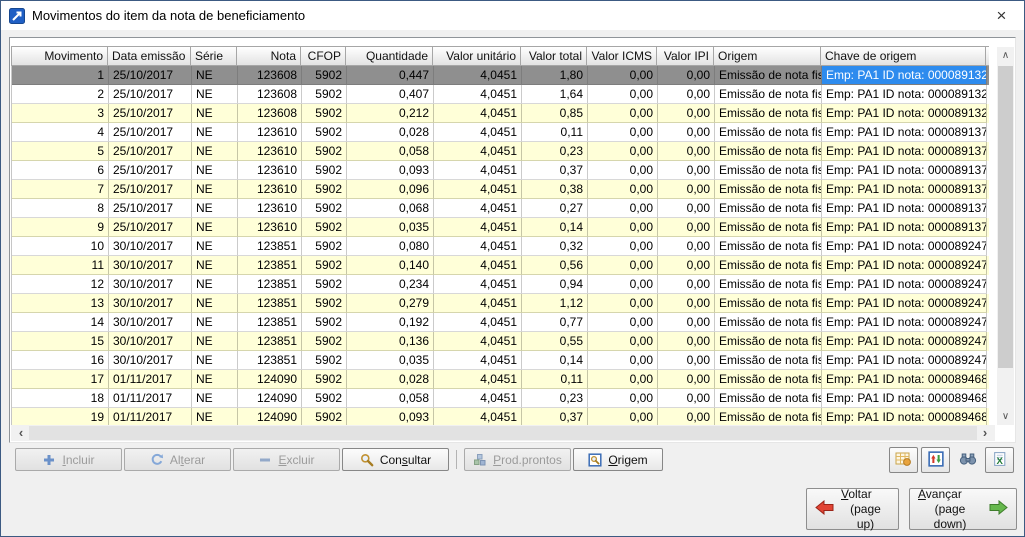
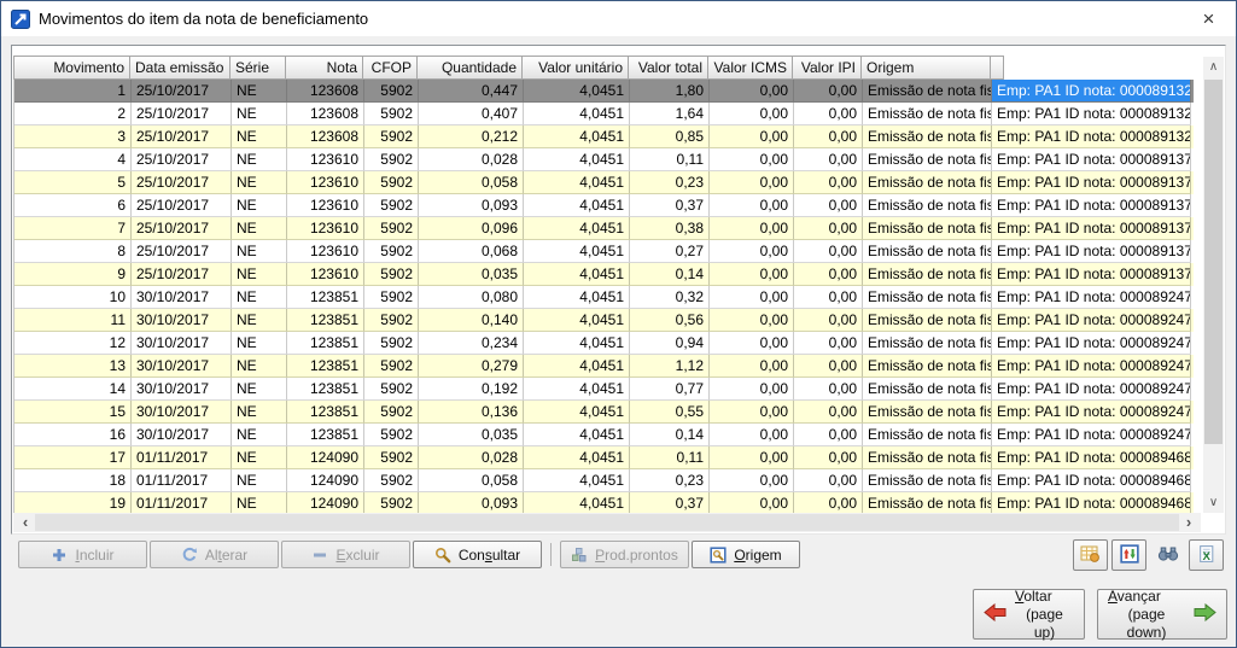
  Movimentos do item da nota de beneficiamento
  ×
  Movimento
  Data emissão
  Série
  Nota
  CFOP
  Quantidade
  Valor unitário
  Valor total
  Valor ICMS
  Valor IPI
  Origem
- Chave de origem
  1
  25/10/2017
  NE
  123608
  5902
  0,447
  4,0451
  1,80
  0,00
  0,00
  Emissão de nota fis
  Emp: PA1 ID nota: 000089132
  2
  25/10/2017
  NE
  123608
  5902
  0,407
  4,0451
  1,64
  0,00
  0,00
  Emissão de nota fis
  Emp: PA1 ID nota: 000089132
  3
  25/10/2017
  NE
  123608
  5902
  0,212
  4,0451
  0,85
  0,00
  0,00
  Emissão de nota fis
  Emp: PA1 ID nota: 000089132
  4
  25/10/2017
  NE
  123610
  5902
  0,028
  4,0451
  0,11
  0,00
  0,00
  Emissão de nota fis
  Emp: PA1 ID nota: 000089137
  5
  25/10/2017
  NE
  123610
  5902
  0,058
  4,0451
  0,23
  0,00
  0,00
  Emissão de nota fis
  Emp: PA1 ID nota: 000089137
  6
  25/10/2017
  NE
  123610
  5902
  0,093
  4,0451
  0,37
  0,00
  0,00
  Emissão de nota fis
  Emp: PA1 ID nota: 000089137
  7
  25/10/2017
  NE
  123610
  5902
  0,096
  4,0451
  0,38
  0,00
  0,00
  Emissão de nota fis
  Emp: PA1 ID nota: 000089137
  8
  25/10/2017
  NE
  123610
  5902
  0,068
  4,0451
  0,27
  0,00
  0,00
  Emissão de nota fis
  Emp: PA1 ID nota: 000089137
  9
  25/10/2017
  NE
  123610
  5902
  0,035
  4,0451
  0,14
  0,00
  0,00
  Emissão de nota fis
  Emp: PA1 ID nota: 000089137
  10
  30/10/2017
  NE
  123851
  5902
  0,080
  4,0451
  0,32
  0,00
  0,00
  Emissão de nota fis
  Emp: PA1 ID nota: 000089247
  11
  30/10/2017
  NE
  123851
  5902
  0,140
  4,0451
  0,56
  0,00
  0,00
  Emissão de nota fis
  Emp: PA1 ID nota: 000089247
  12
  30/10/2017
  NE
  123851
  5902
  0,234
  4,0451
  0,94
  0,00
  0,00
  Emissão de nota fis
  Emp: PA1 ID nota: 000089247
  13
  30/10/2017
  NE
  123851
  5902
  0,279
  4,0451
  1,12
  0,00
  0,00
  Emissão de nota fis
  Emp: PA1 ID nota: 000089247
  14
  30/10/2017
  NE
  123851
  5902
  0,192
  4,0451
  0,77
  0,00
  0,00
  Emissão de nota fis
  Emp: PA1 ID nota: 000089247
  15
  30/10/2017
  NE
  123851
  5902
  0,136
  4,0451
  0,55
  0,00
  0,00
  Emissão de nota fis
  Emp: PA1 ID nota: 000089247
  16
  30/10/2017
  NE
  123851
  5902
  0,035
  4,0451
  0,14
  0,00
  0,00
  Emissão de nota fis
  Emp: PA1 ID nota: 000089247
  17
  01/11/2017
  NE
  124090
  5902
  0,028
  4,0451
  0,11
  0,00
  0,00
  Emissão de nota fis
  Emp: PA1 ID nota: 000089468
  18
  01/11/2017
  NE
  124090
  5902
  0,058
  4,0451
  0,23
  0,00
  0,00
  Emissão de nota fis
  Emp: PA1 ID nota: 000089468
  19
  01/11/2017
  NE
  124090
  5902
  0,093
  4,0451
  0,37
  0,00
  0,00
  Emissão de nota fis
  Emp: PA1 ID nota: 000089468
  ∧
  ∨
  ‹
  ›
  Incluir
  Alterar
  Excluir
  Consultar
  Prod.prontos
  Origem
  X
  Voltar
  (page up)
  Avançar
  (page down)
